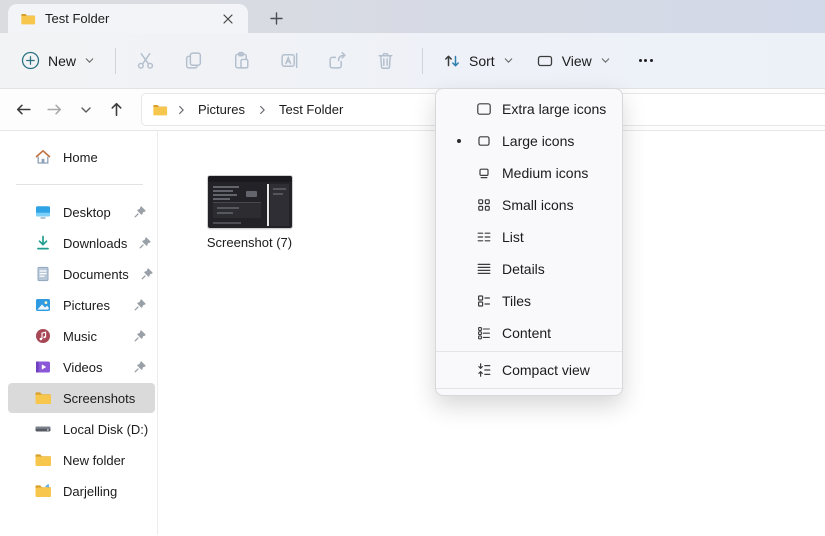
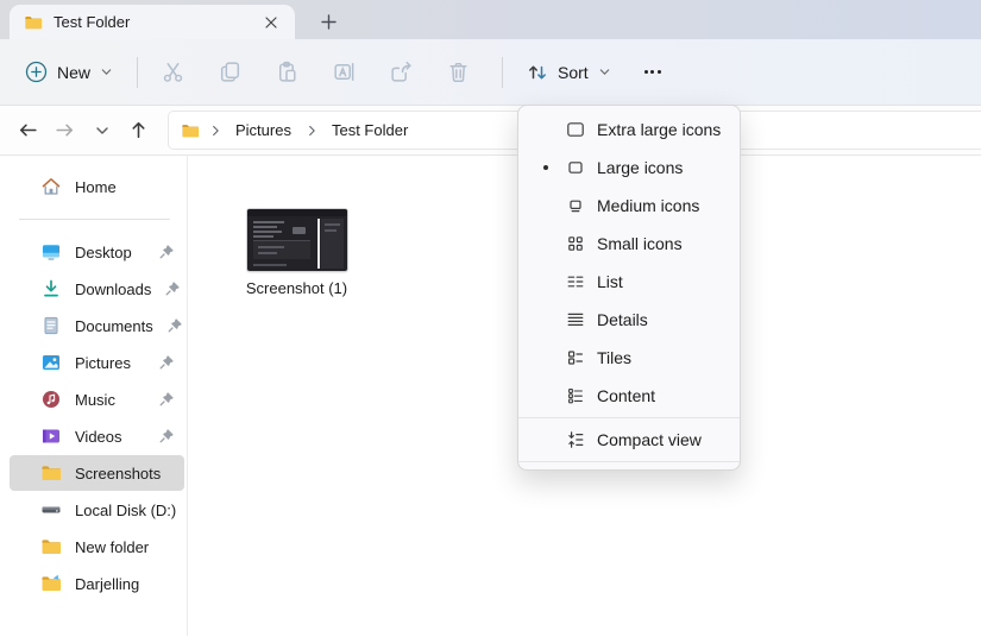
  Test Folder
  New
  Sort
- View
  Pictures
  Test Folder
  Home
  Desktop
  Downloads
  Documents
  Pictures
  Music
  Videos
  Screenshots
  Local Disk (D:)
  New folder
  Darjelling
- Screenshot (7)
+ Screenshot (1)
  Extra large icons
  Large icons
  Medium icons
  Small icons
  List
  Details
  Tiles
  Content
  Compact view
